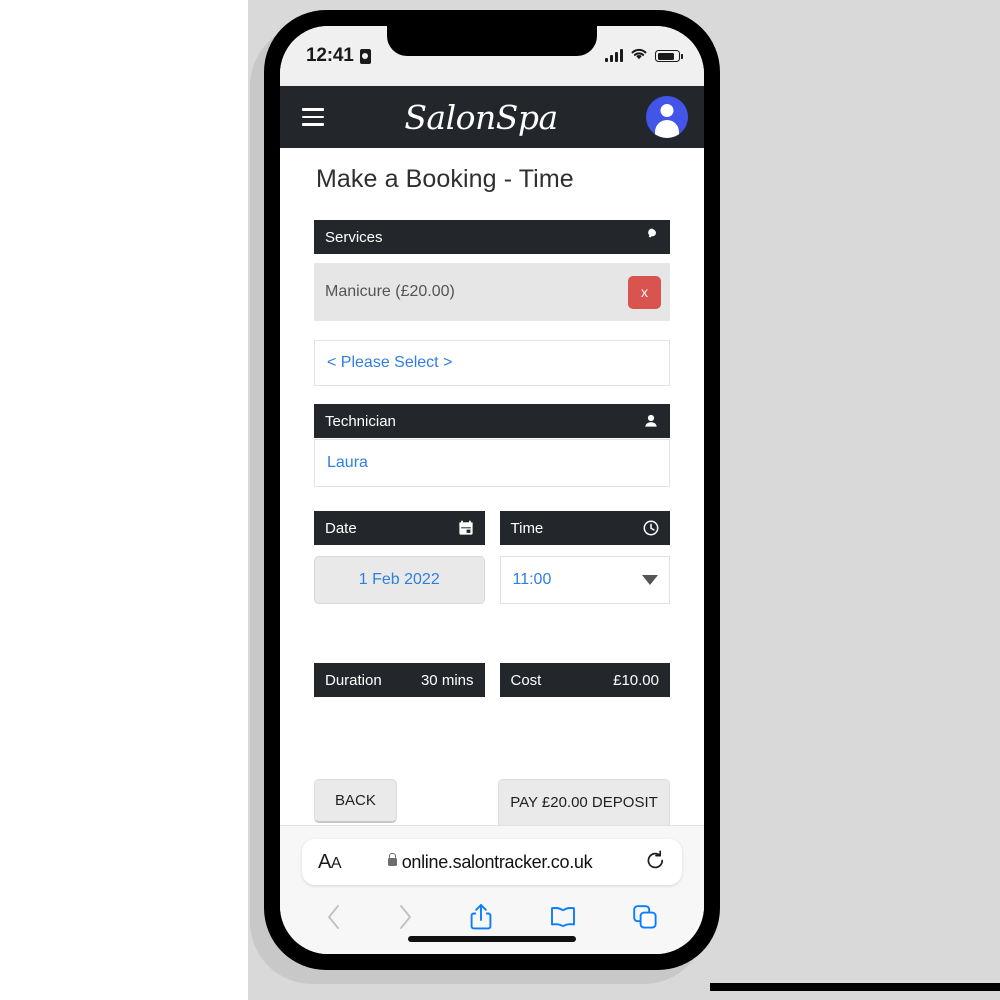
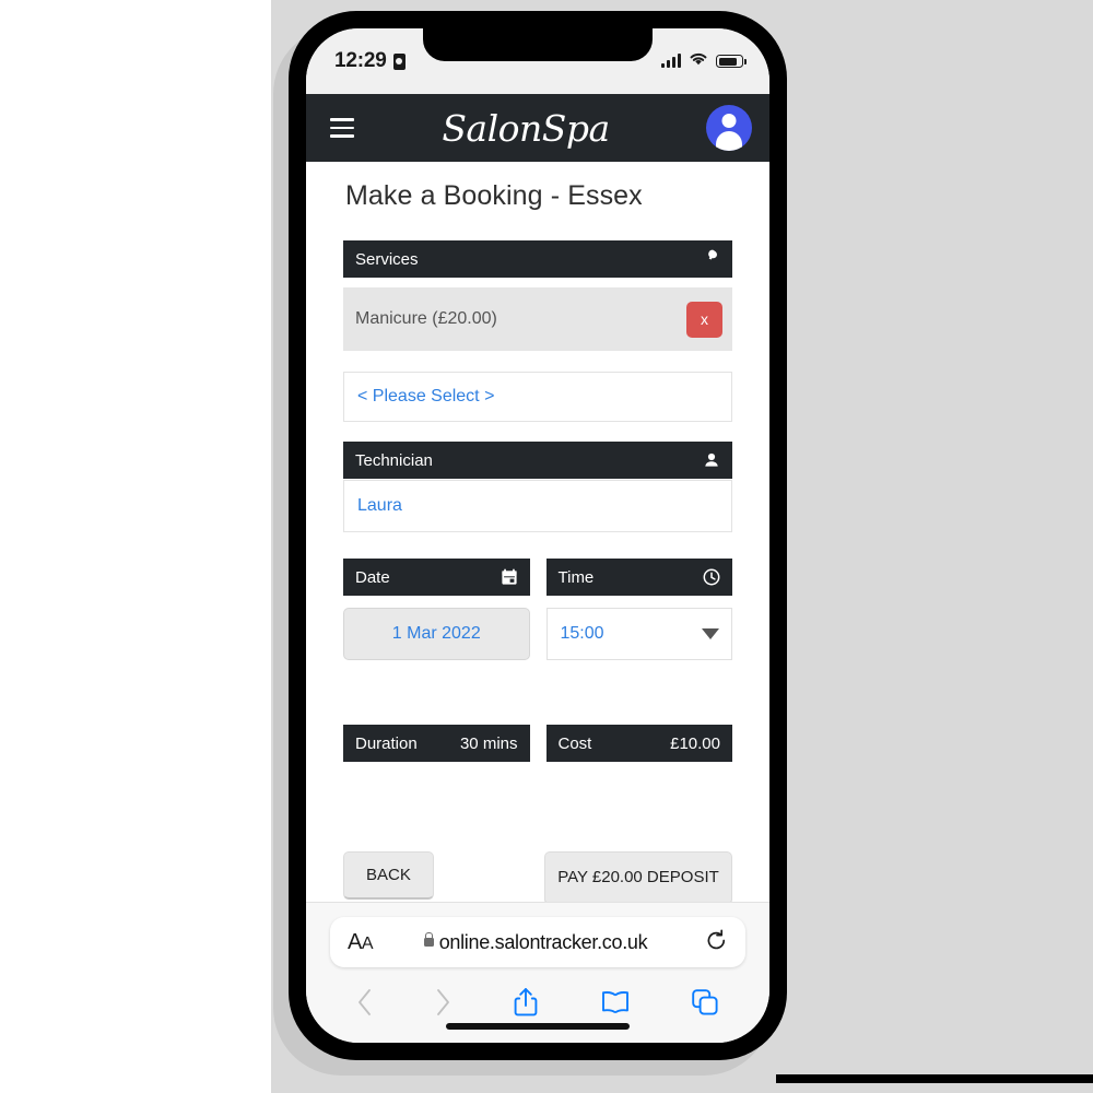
- 12:41
+ 12:29
  SalonSpa
- Make a Booking - Time
+ Make a Booking - Essex
  Services
  Manicure (£20.00)
  x
  < Please Select >
  Technician
  Laura
  Date
- 1 Feb 2022
+ 1 Mar 2022
  Time
- 11:00
+ 15:00
  Duration
  30 mins
  Cost
  £10.00
  BACK
  PAY £20.00 DEPOSIT
  AA
  online.salontracker.co.uk
